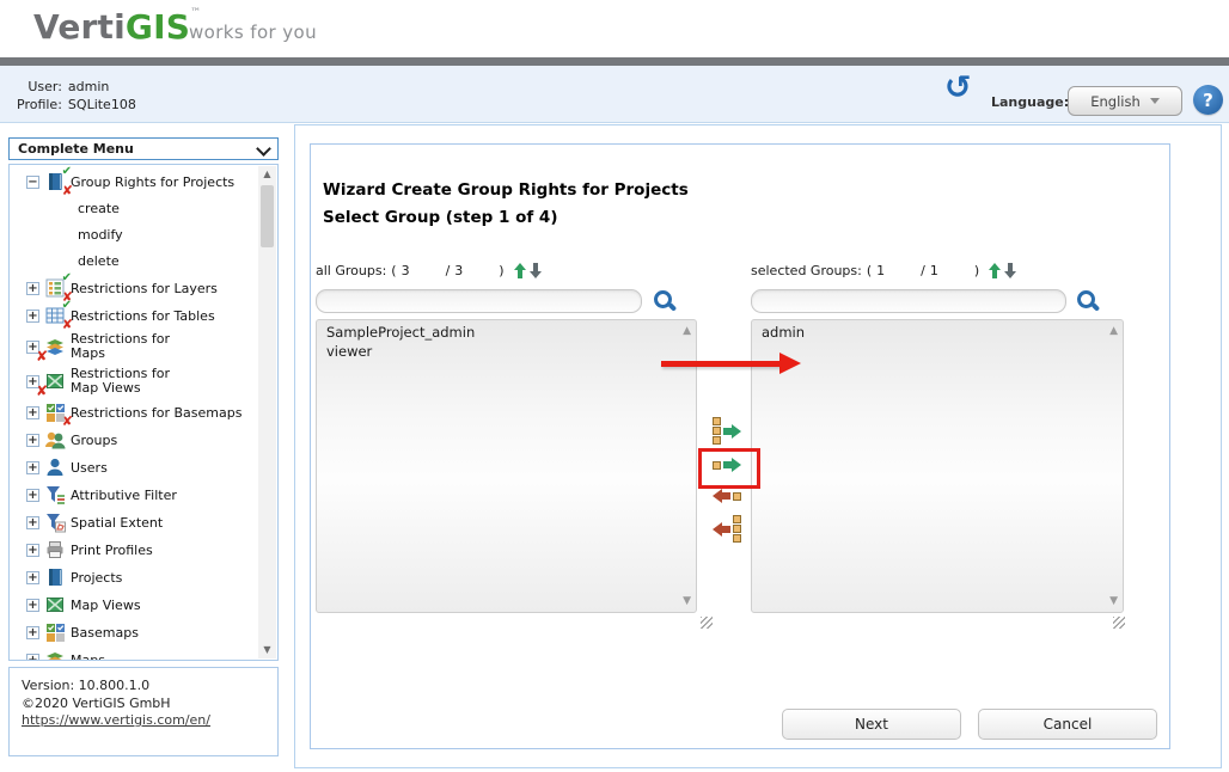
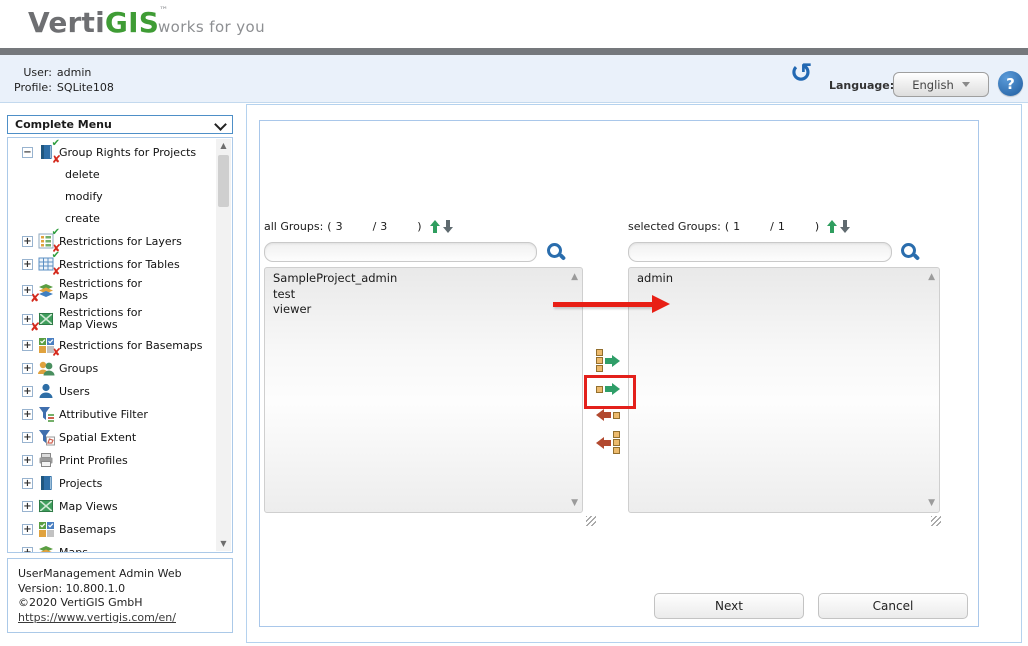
  VertiGIS™
  works for you
  User:
  admin
  Profile:
  SQLite108
  ↺
  Language:
  English
  ?
  Complete Menu
  −
  Group Rights for Projects
- create
+ delete
  modify
- delete
+ create
  +
  Restrictions for Layers
  +
  Restrictions for Tables
  +
  Restrictions for Maps
  +
  Restrictions for Map Views
  +
  Restrictions for Basemaps
  +
  Groups
  +
  Users
  +
  Attributive Filter
  +
  Spatial Extent
  +
  Print Profiles
  +
  Projects
  +
  Map Views
  +
  Basemaps
  ▲
  ▼
+ UserManagement Admin Web
  Version: 10.800.1.0
  ©2020 VertiGIS GmbH
  https://www.vertigis.com/en/
- Wizard Create Group Rights for Projects
- Select Group (step 1 of 4)
  all Groups:
  (
  3
  /
  3
  )
  selected Groups:
  (
  1
  /
  1
  )
  SampleProject_admin
+ test
  viewer
  ▲
  ▼
  admin
  ▲
  ▼
  Next
  Cancel
